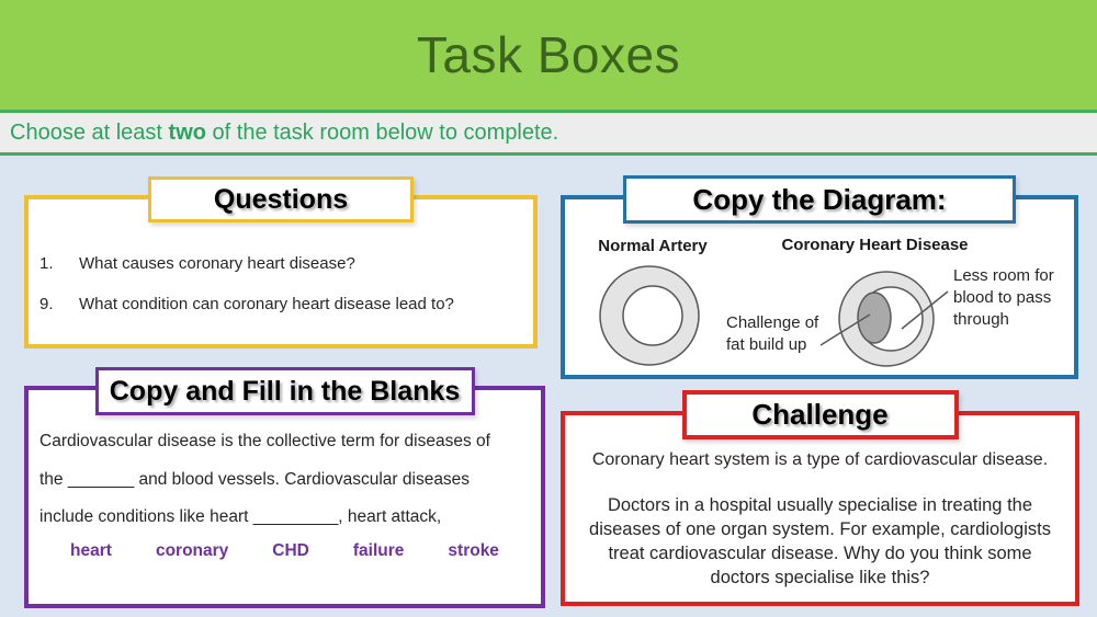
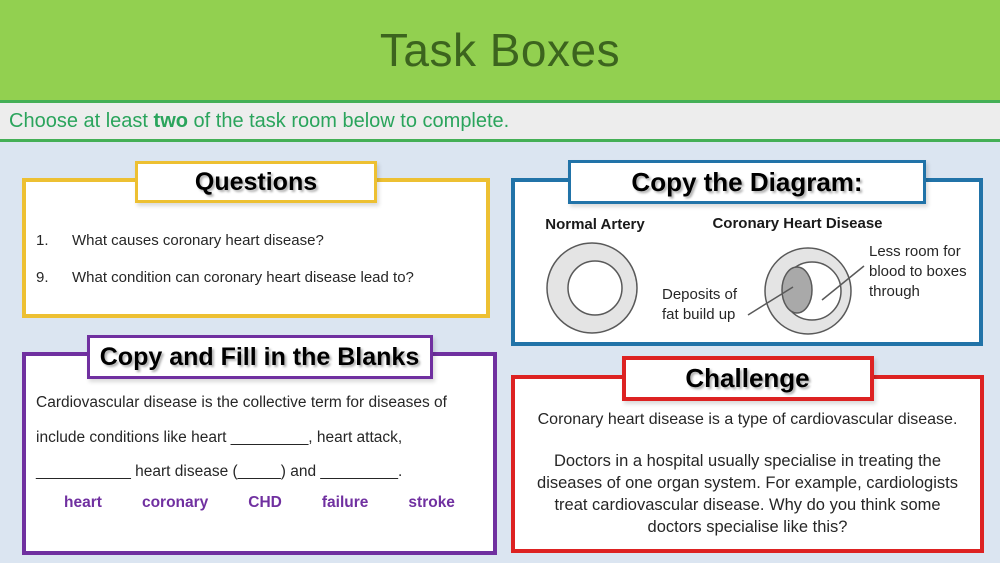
  Task Boxes
  Choose at least two of the task room below to complete.
  Questions
  1.
  What causes coronary heart disease?
  9.
  What condition can coronary heart disease lead to?
  Copy the Diagram:
  Normal Artery
  Coronary Heart Disease
- Challenge of fat build up
+ Deposits of fat build up
- Less room for blood to pass through
+ Less room for blood to boxes through
  Copy and Fill in the Blanks
  Cardiovascular disease is the collective term for diseases of
- the _______ and blood vessels. Cardiovascular diseases
  include conditions like heart _________, heart attack,
+ ___________ heart disease (_____) and _________.
  heart
  coronary
  CHD
  failure
  stroke
  Challenge
- Coronary heart system is a type of cardiovascular disease.
+ Coronary heart disease is a type of cardiovascular disease.
  Doctors in a hospital usually specialise in treating the diseases of one organ system. For example, cardiologists treat cardiovascular disease. Why do you think some doctors specialise like this?
